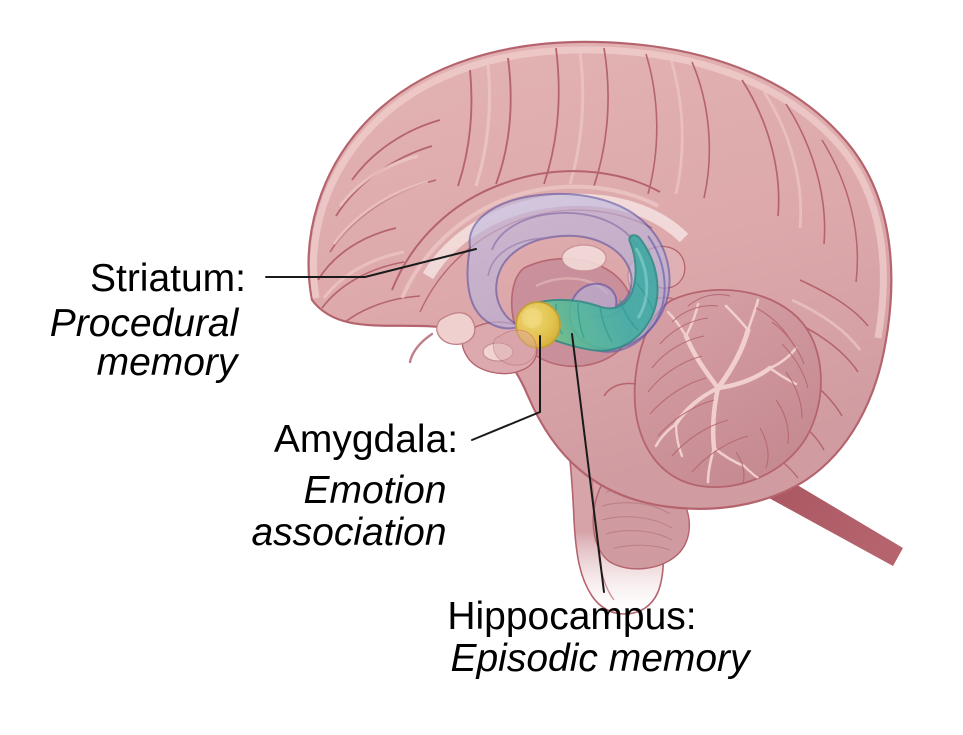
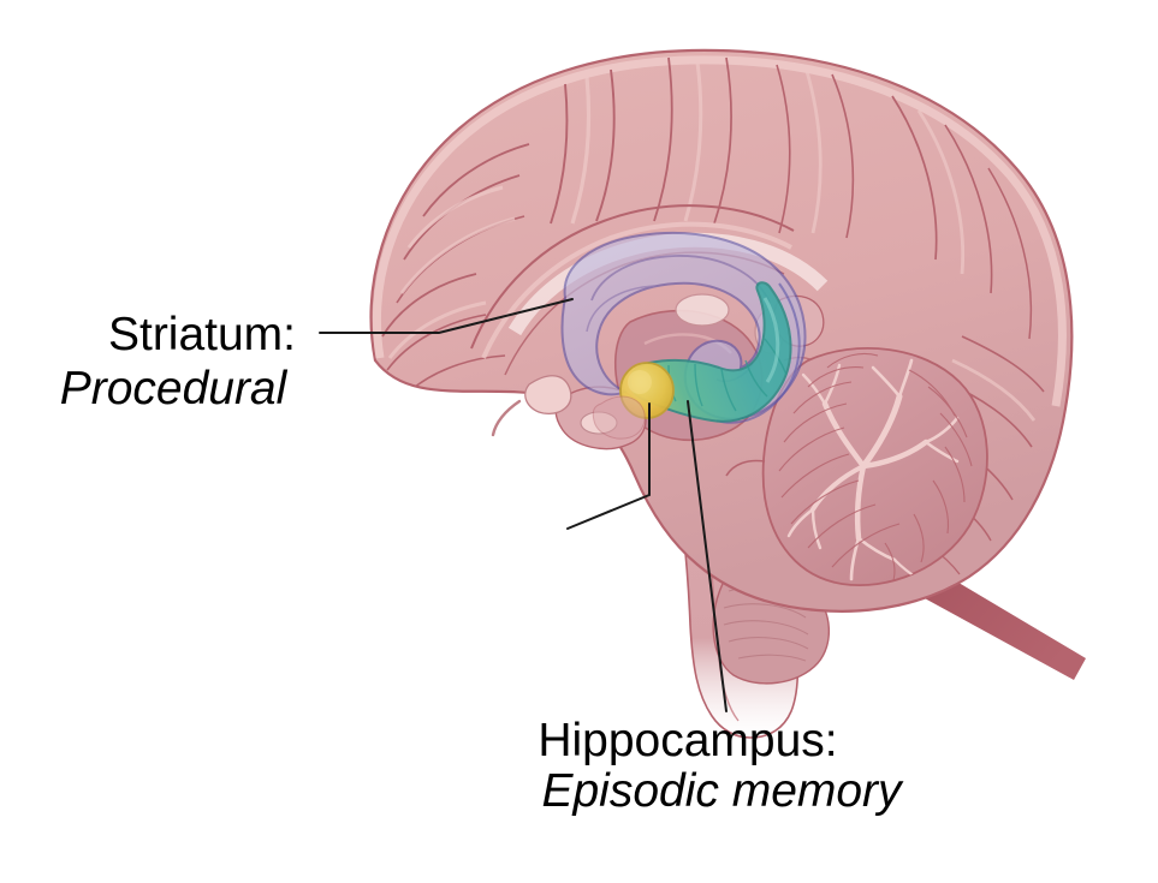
  Striatum:
  Procedural
- memory
- Amygdala:
- Emotion
- association
  Hippocampus:
  Episodic memory
